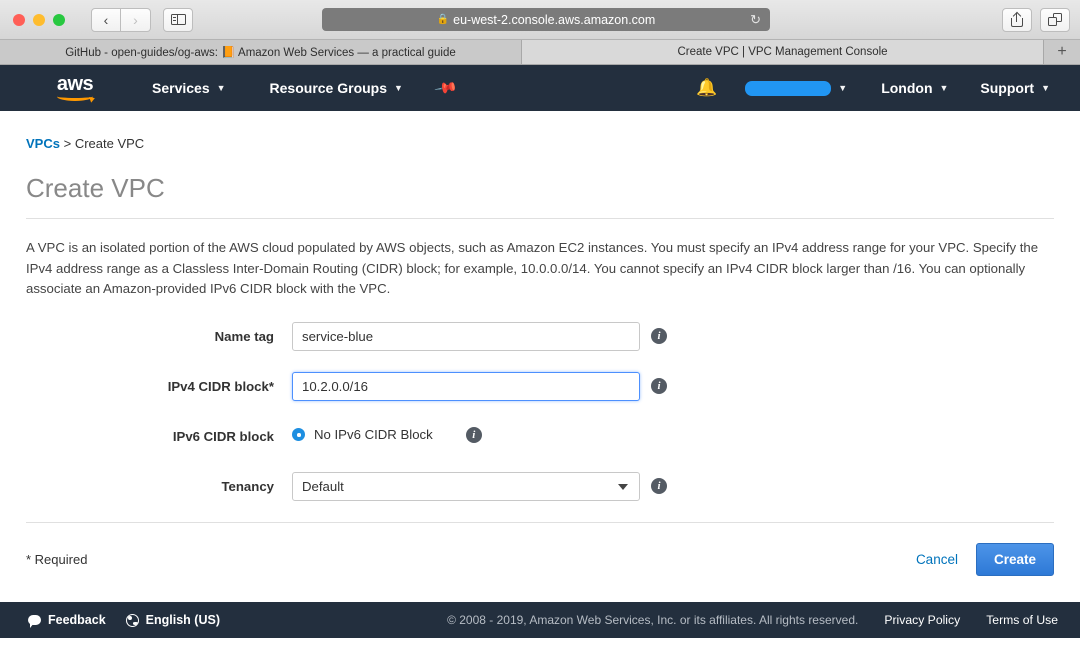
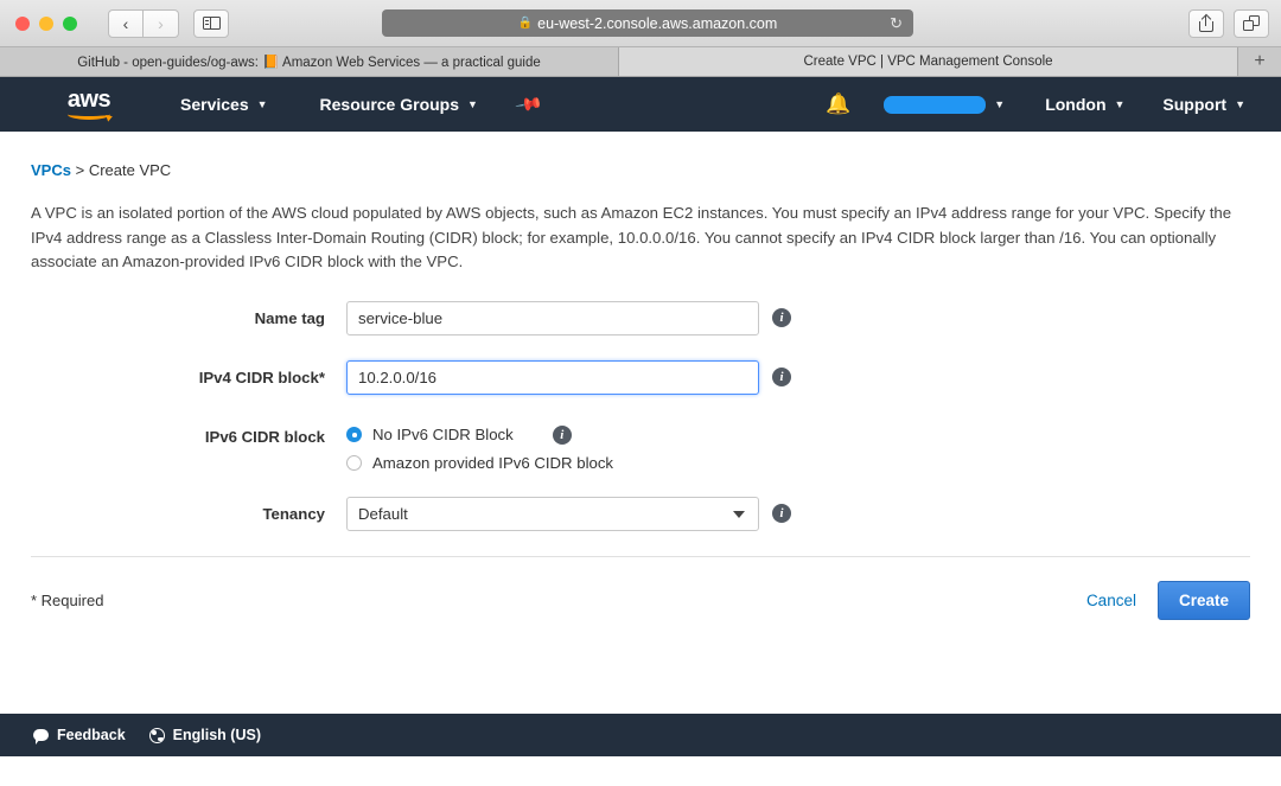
  ‹
  ›
  🔒
  eu-west-2.console.aws.amazon.com
  ↻
  GitHub - open-guides/og-aws: 📙 Amazon Web Services — a practical guide
  Create VPC | VPC Management Console
  +
  aws
  Services
  ▼
  Resource Groups
  ▼
  🔔
  ▼
  London
  ▼
  Support
  ▼
  VPCs > Create VPC
- Create VPC
- A VPC is an isolated portion of the AWS cloud populated by AWS objects, such as Amazon EC2 instances. You must specify an IPv4 address range for your VPC. Specify the IPv4 address range as a Classless Inter-Domain Routing (CIDR) block; for example, 10.0.0.0/14. You cannot specify an IPv4 CIDR block larger than /16. You can optionally associate an Amazon-provided IPv6 CIDR block with the VPC.
+ A VPC is an isolated portion of the AWS cloud populated by AWS objects, such as Amazon EC2 instances. You must specify an IPv4 address range for your VPC. Specify the IPv4 address range as a Classless Inter-Domain Routing (CIDR) block; for example, 10.0.0.0/16. You cannot specify an IPv4 CIDR block larger than /16. You can optionally associate an Amazon-provided IPv6 CIDR block with the VPC.
  Name tag
  service-blue
  i
  IPv4 CIDR block*
  10.2.0.0/16
  i
  IPv6 CIDR block
  No IPv6 CIDR Block
  i
+ Amazon provided IPv6 CIDR block
  Tenancy
  Default
  i
  * Required
  Cancel
  Create
  Feedback
  English (US)
- © 2008 - 2019, Amazon Web Services, Inc. or its affiliates. All rights reserved.
- Privacy Policy
- Terms of Use
